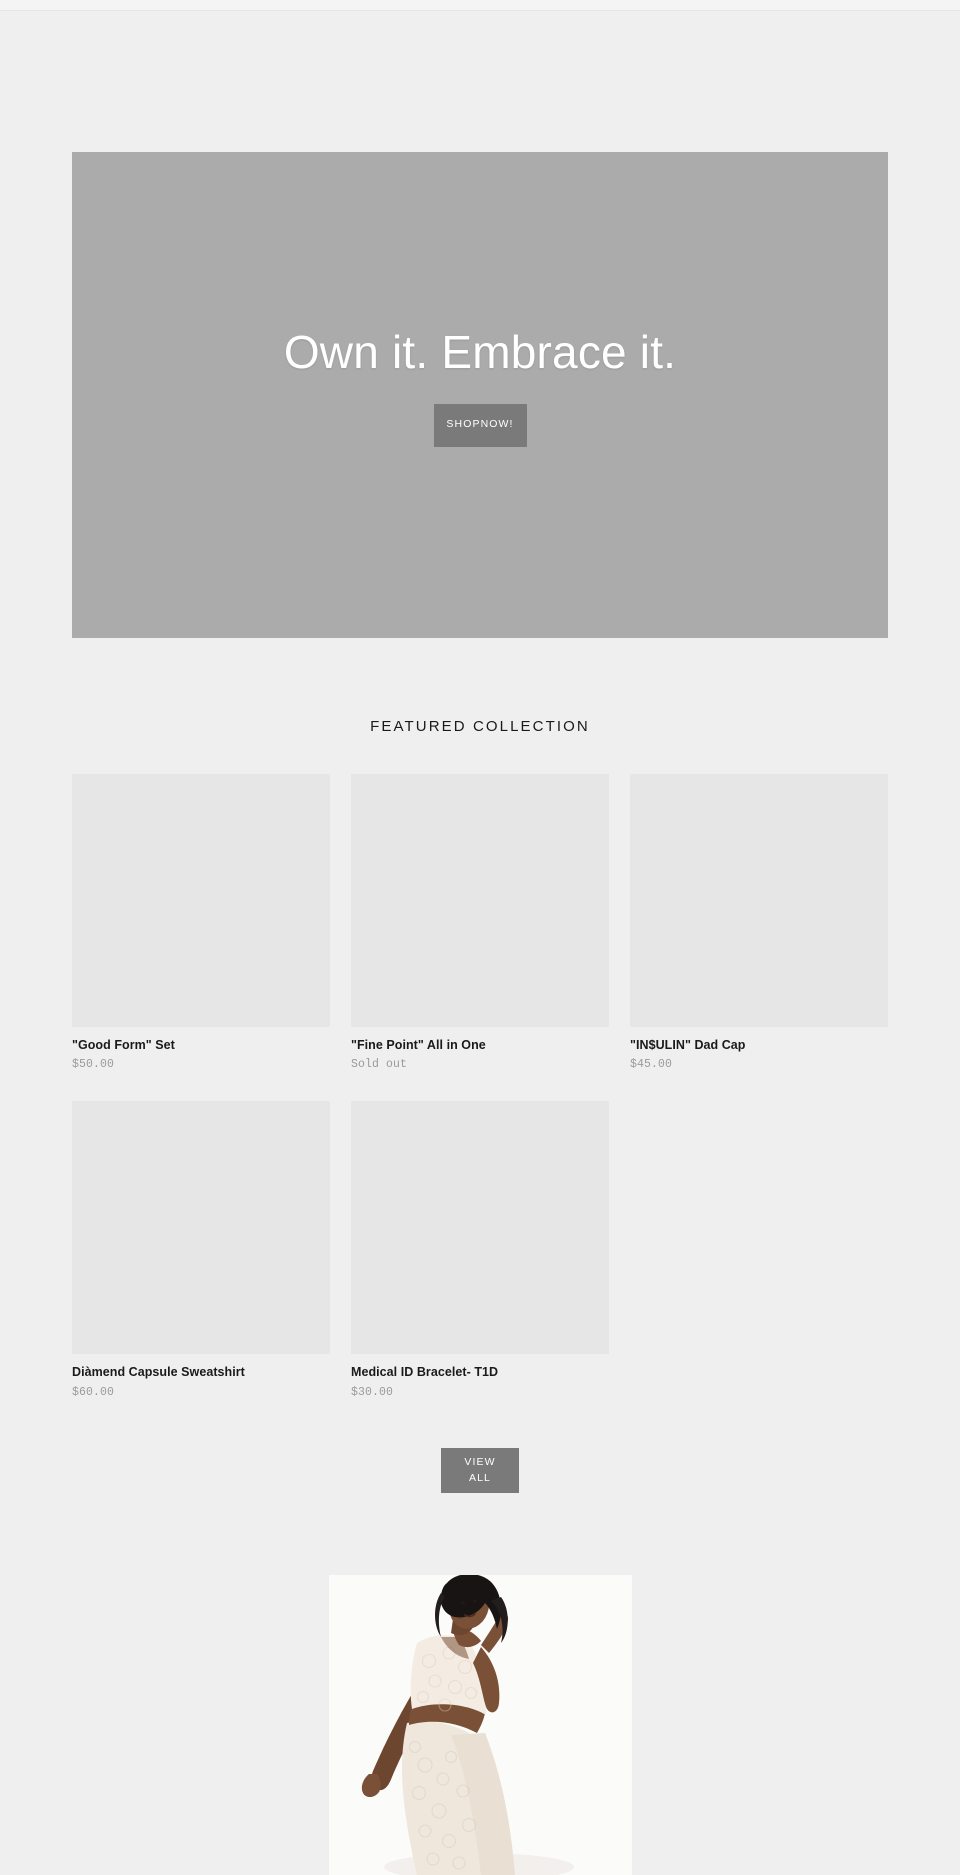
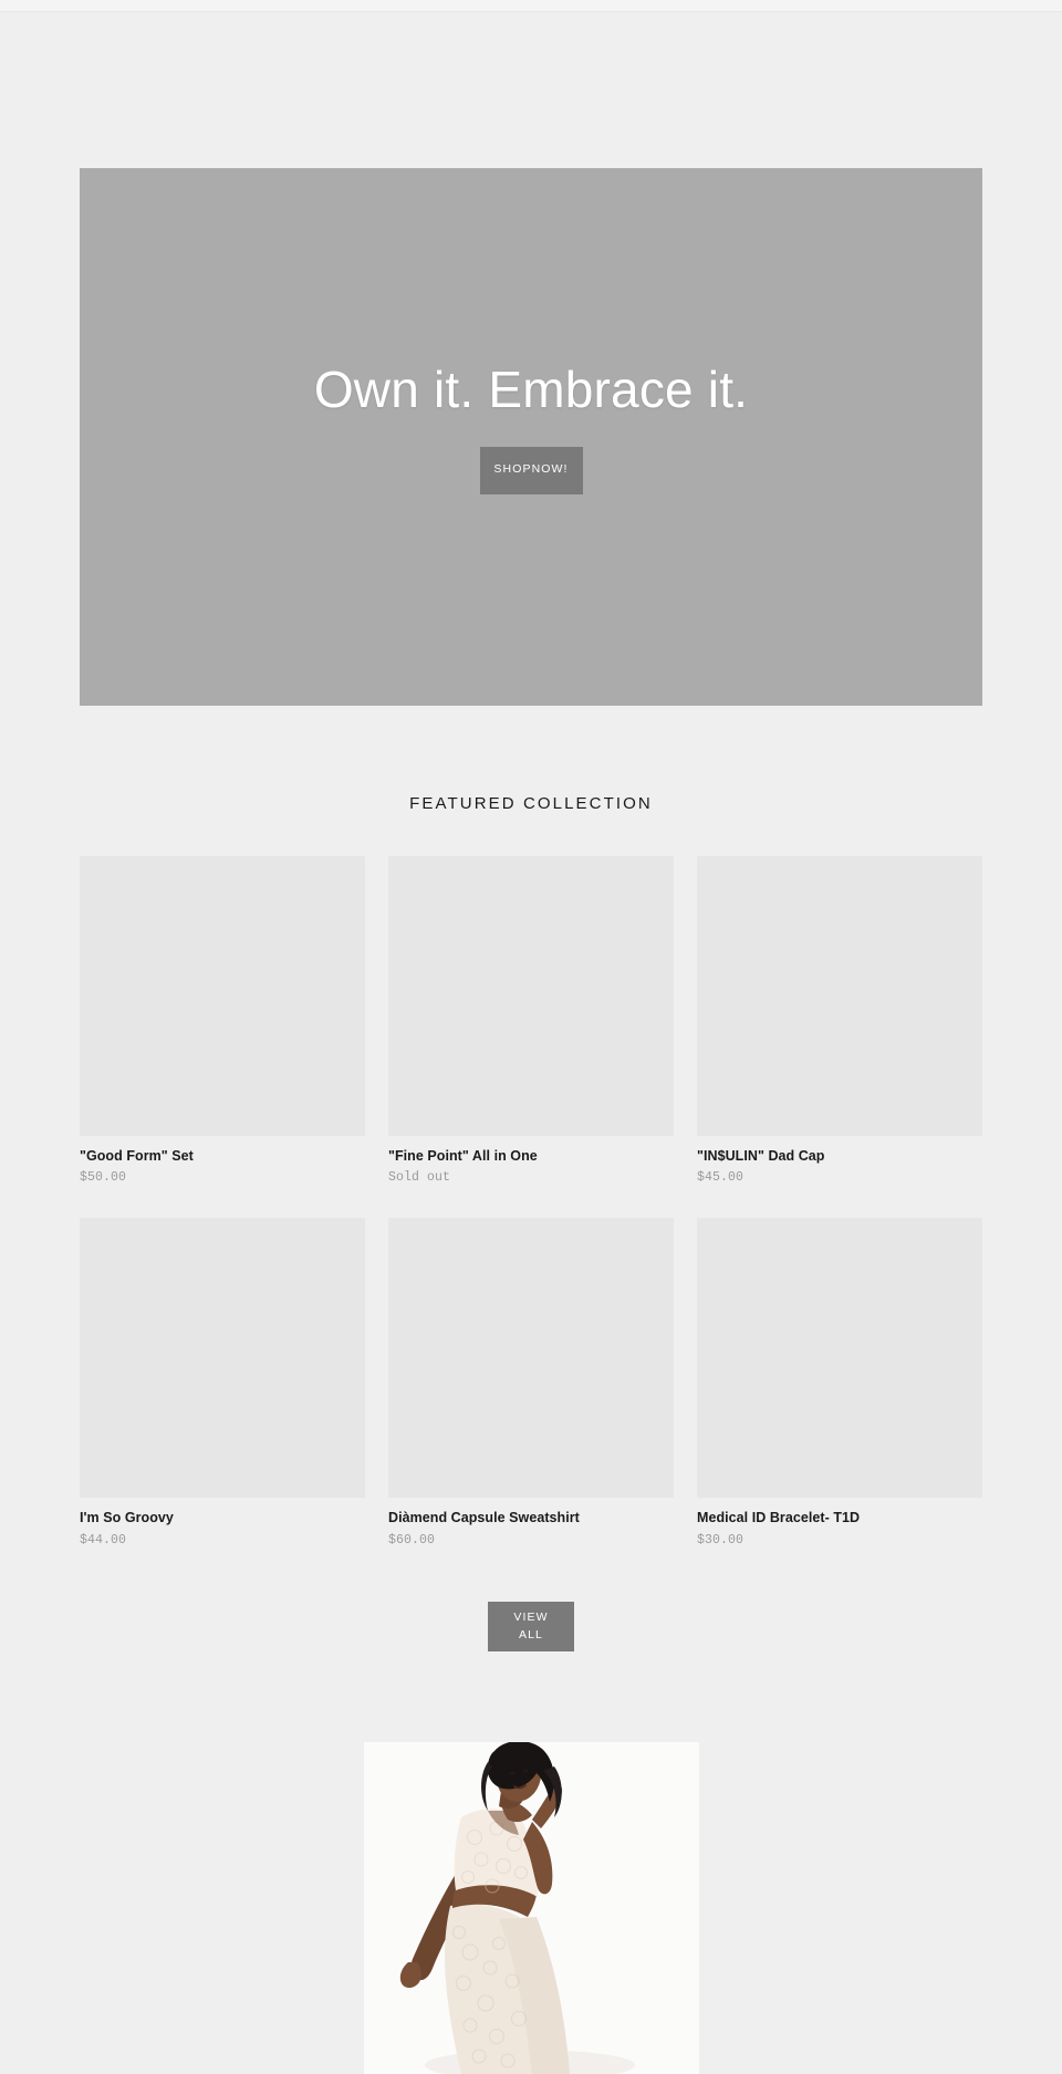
  Own it. Embrace it.
  SHOP
  NOW!
  FEATURED COLLECTION
  "Good Form" Set
  $50.00
  "Fine Point" All in One
  Sold out
  "IN$ULIN" Dad Cap
  $45.00
+ I'm So Groovy
+ $44.00
  Diàmend Capsule Sweatshirt
  $60.00
  Medical ID Bracelet- T1D
  $30.00
  VIEW
  ALL
